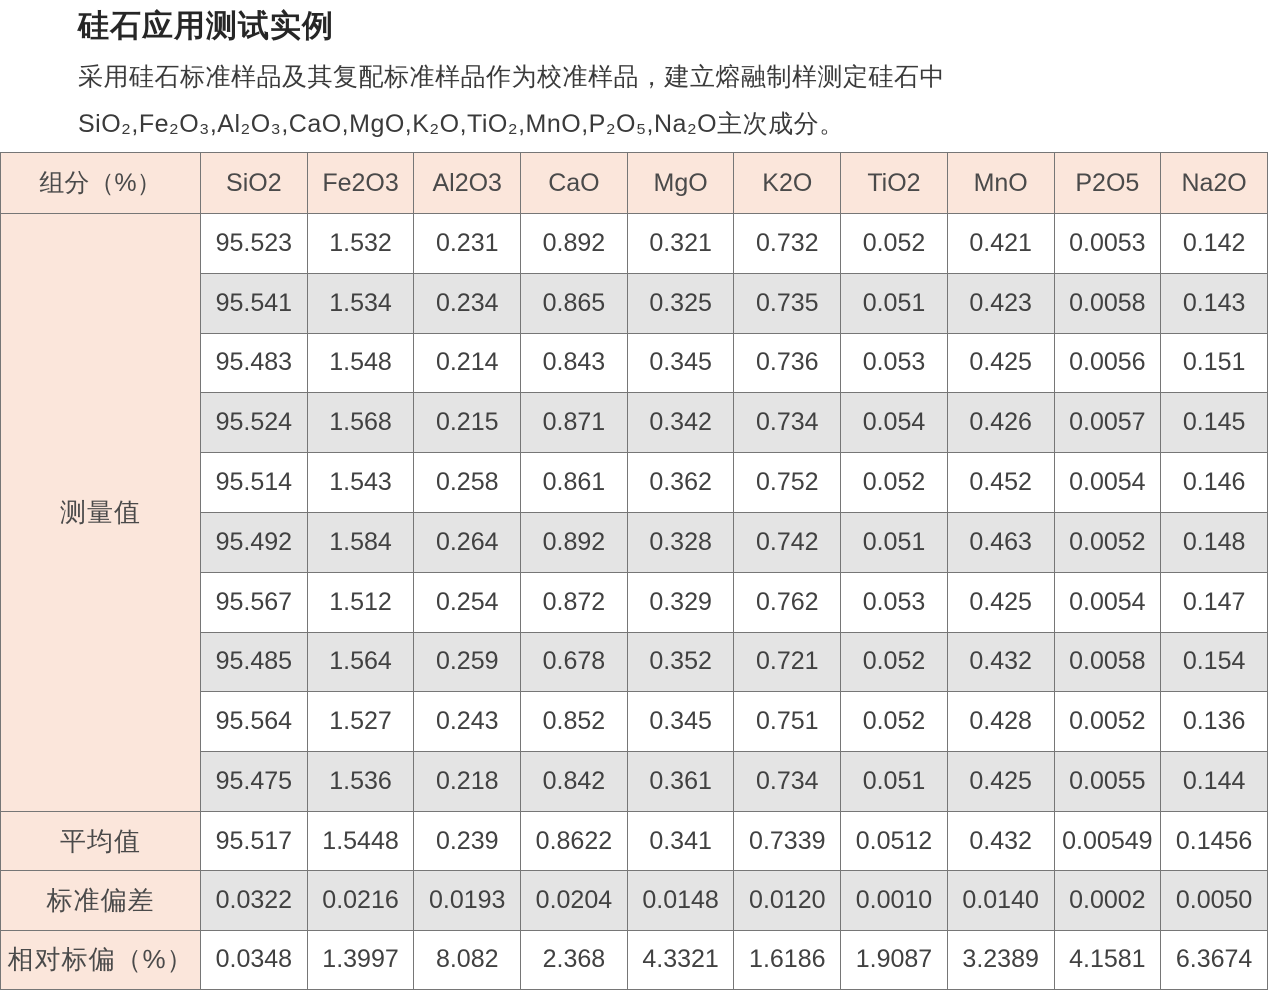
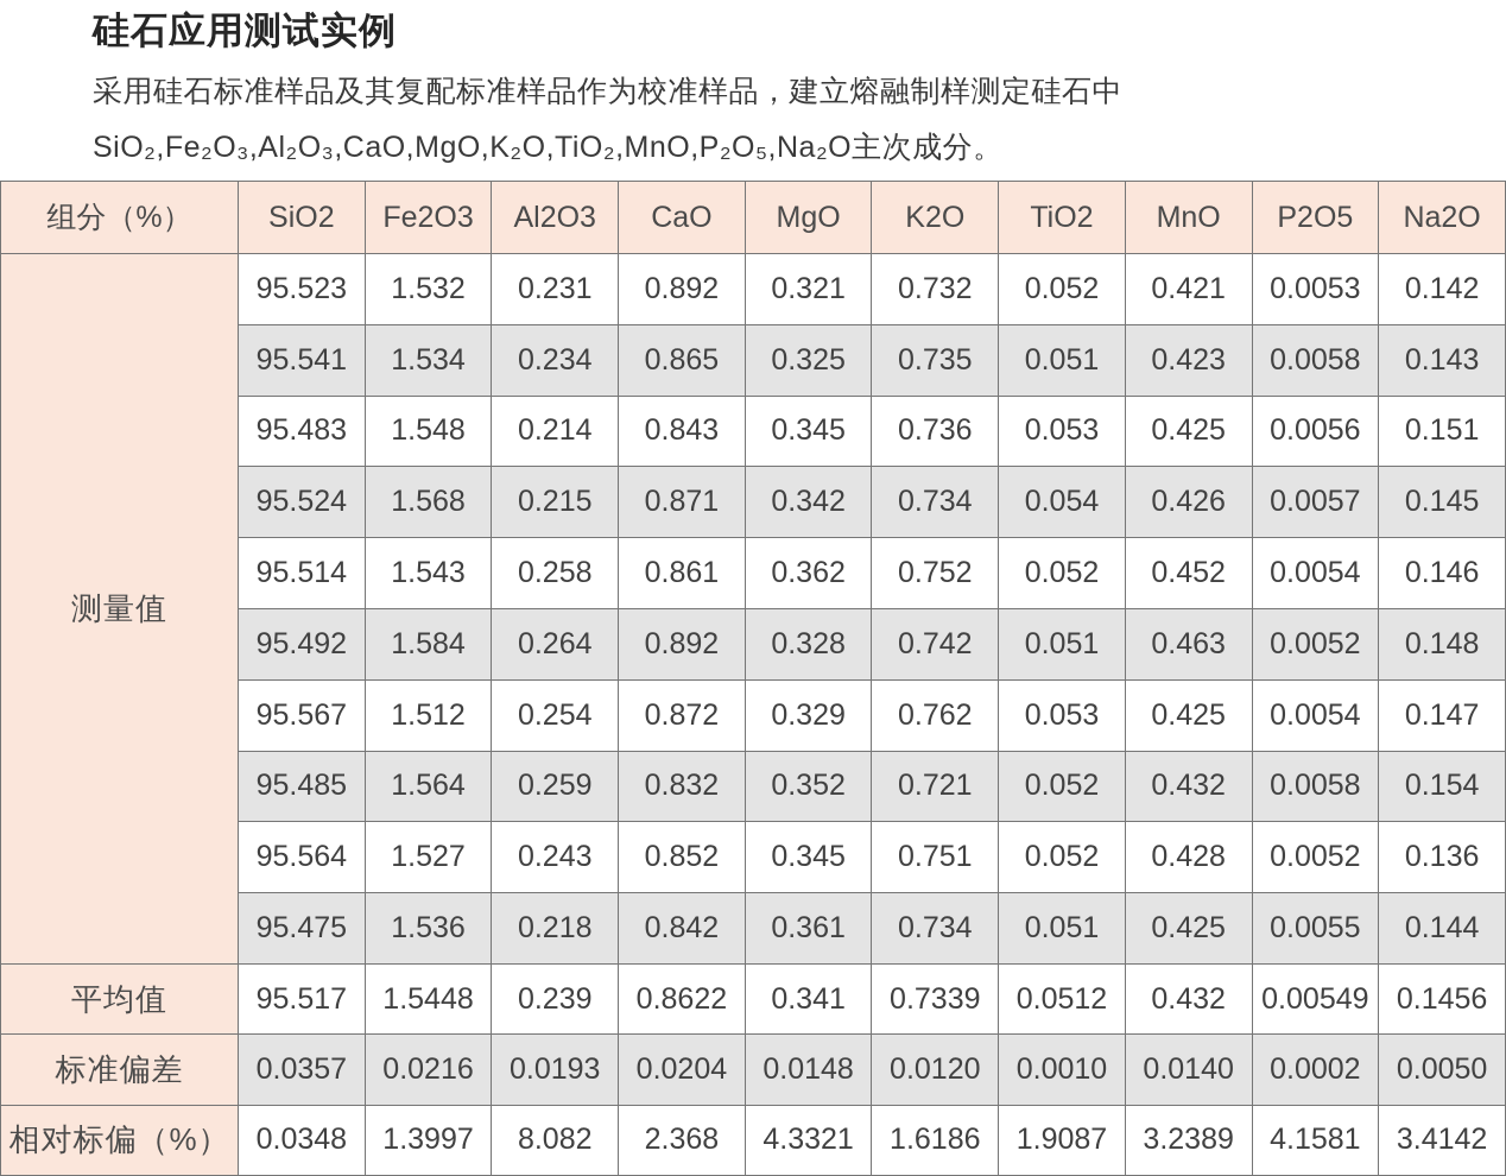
  硅石应用测试实例
  采用硅石标准样品及其复配标准样品作为校准样品，建立熔融制样测定硅石中
  SiO₂,Fe₂O₃,Al₂O₃,CaO,MgO,K₂O,TiO₂,MnO,P₂O₅,Na₂O主次成分。
  组分（%）	SiO2	Fe2O3	Al2O3	CaO	MgO	K2O	TiO2	MnO	P2O5	Na2O
  测量值	95.523	1.532	0.231	0.892	0.321	0.732	0.052	0.421	0.0053	0.142
  95.541	1.534	0.234	0.865	0.325	0.735	0.051	0.423	0.0058	0.143
  95.483	1.548	0.214	0.843	0.345	0.736	0.053	0.425	0.0056	0.151
  95.524	1.568	0.215	0.871	0.342	0.734	0.054	0.426	0.0057	0.145
  95.514	1.543	0.258	0.861	0.362	0.752	0.052	0.452	0.0054	0.146
  95.492	1.584	0.264	0.892	0.328	0.742	0.051	0.463	0.0052	0.148
  95.567	1.512	0.254	0.872	0.329	0.762	0.053	0.425	0.0054	0.147
- 95.485	1.564	0.259	0.678	0.352	0.721	0.052	0.432	0.0058	0.154
+ 95.485	1.564	0.259	0.832	0.352	0.721	0.052	0.432	0.0058	0.154
  95.564	1.527	0.243	0.852	0.345	0.751	0.052	0.428	0.0052	0.136
  95.475	1.536	0.218	0.842	0.361	0.734	0.051	0.425	0.0055	0.144
  平均值	95.517	1.5448	0.239	0.8622	0.341	0.7339	0.0512	0.432	0.00549	0.1456
- 标准偏差	0.0322	0.0216	0.0193	0.0204	0.0148	0.0120	0.0010	0.0140	0.0002	0.0050
+ 标准偏差	0.0357	0.0216	0.0193	0.0204	0.0148	0.0120	0.0010	0.0140	0.0002	0.0050
- 相对标偏（%）	0.0348	1.3997	8.082	2.368	4.3321	1.6186	1.9087	3.2389	4.1581	6.3674
+ 相对标偏（%）	0.0348	1.3997	8.082	2.368	4.3321	1.6186	1.9087	3.2389	4.1581	3.4142
